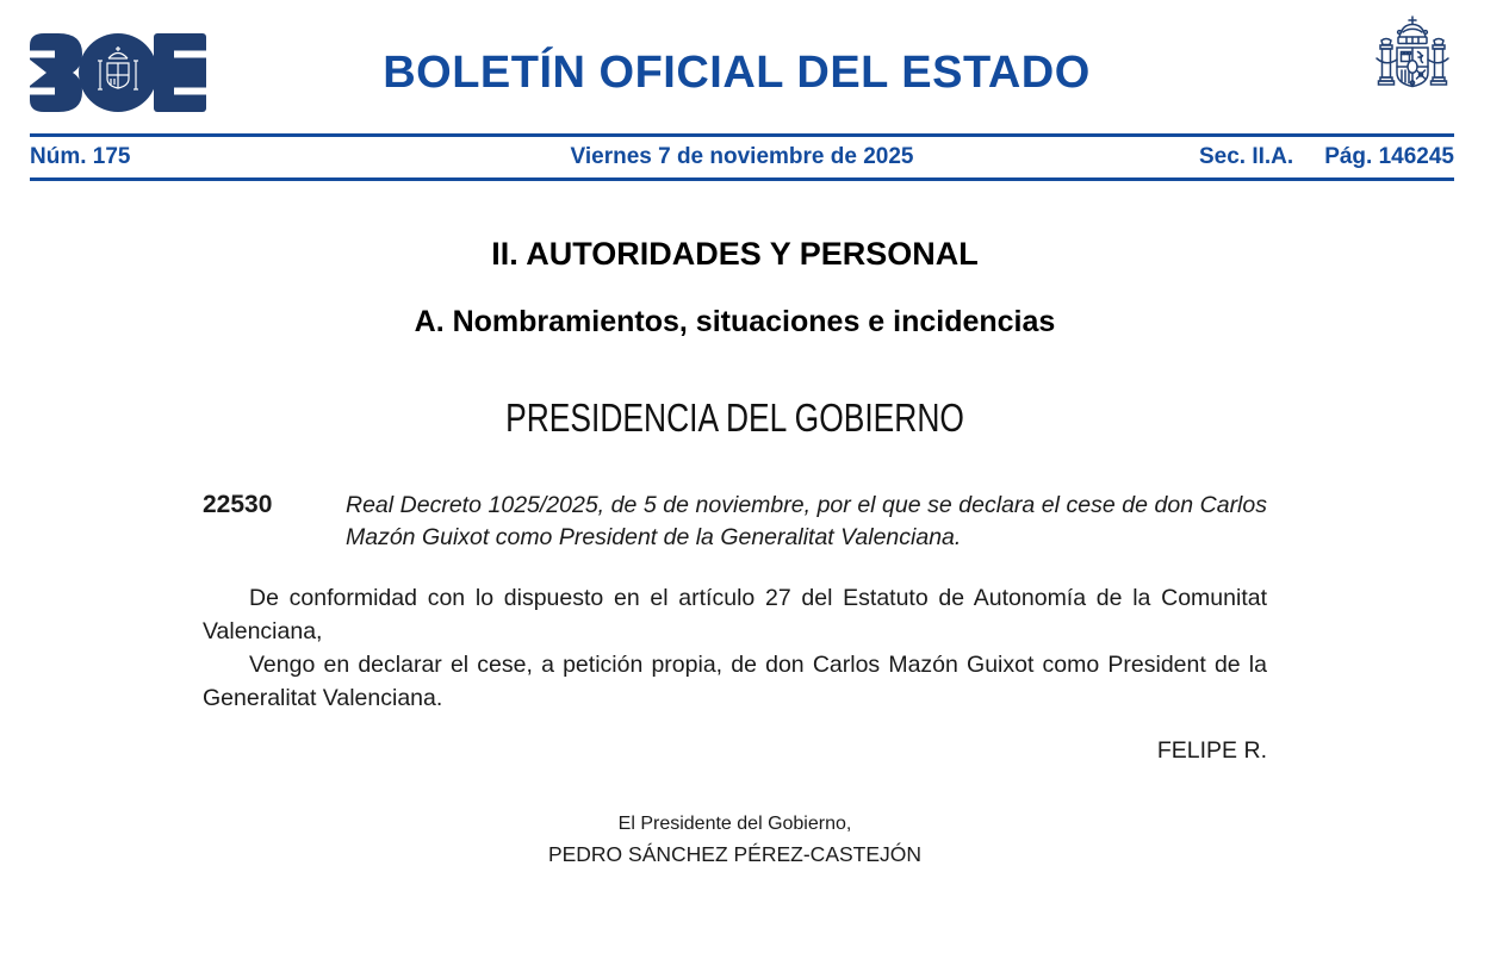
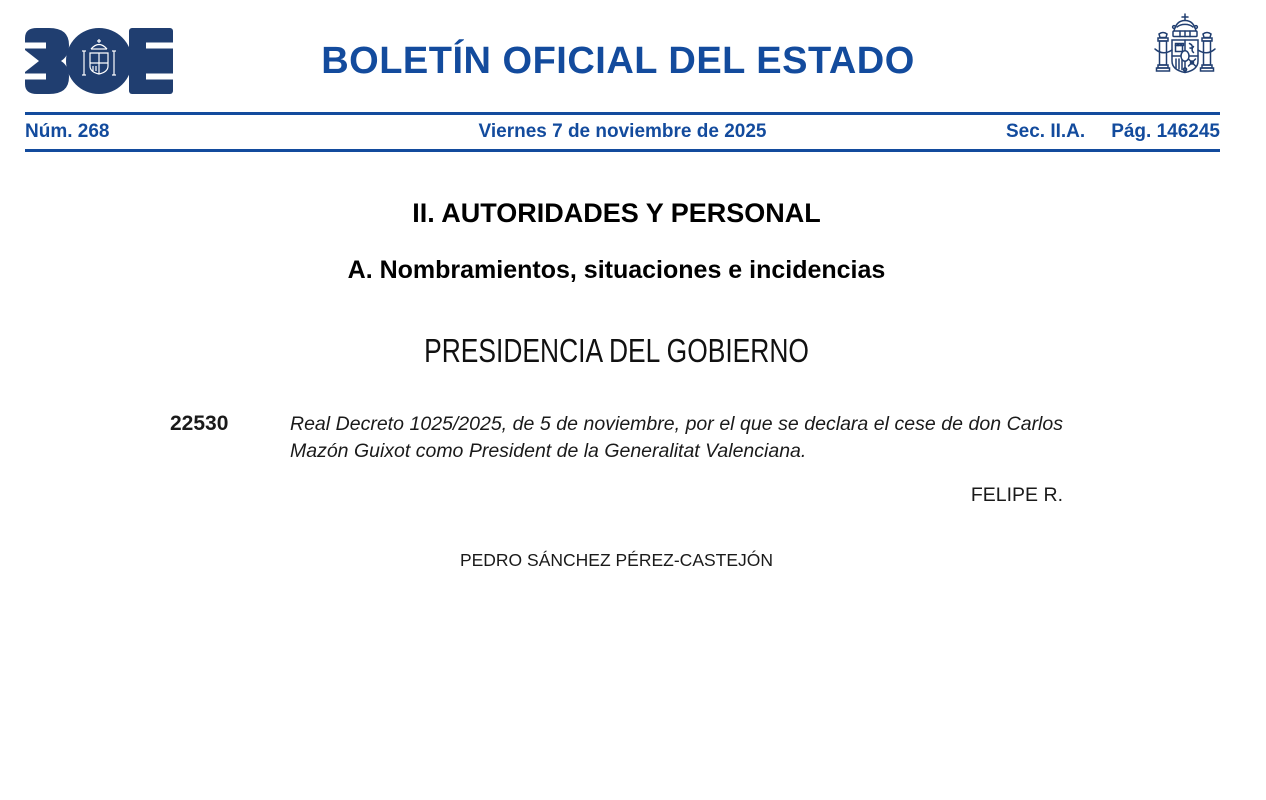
  BOLETÍN OFICIAL DEL ESTADO
- Núm. 175
+ Núm. 268
  Viernes 7 de noviembre de 2025
  Sec. II.A.
  Pág. 146245
  II. AUTORIDADES Y PERSONAL
  A. Nombramientos, situaciones e incidencias
  PRESIDENCIA DEL GOBIERNO
  22530
  Real Decreto 1025/2025, de 5 de noviembre, por el que se declara el cese de don Carlos Mazón Guixot como President de la Generalitat Valenciana.
- De conformidad con lo dispuesto en el artículo 27 del Estatuto de Autonomía de la Comunitat Valenciana,
- Vengo en declarar el cese, a petición propia, de don Carlos Mazón Guixot como President de la Generalitat Valenciana.
  FELIPE R.
- El Presidente del Gobierno,
  PEDRO SÁNCHEZ PÉREZ-CASTEJÓN
